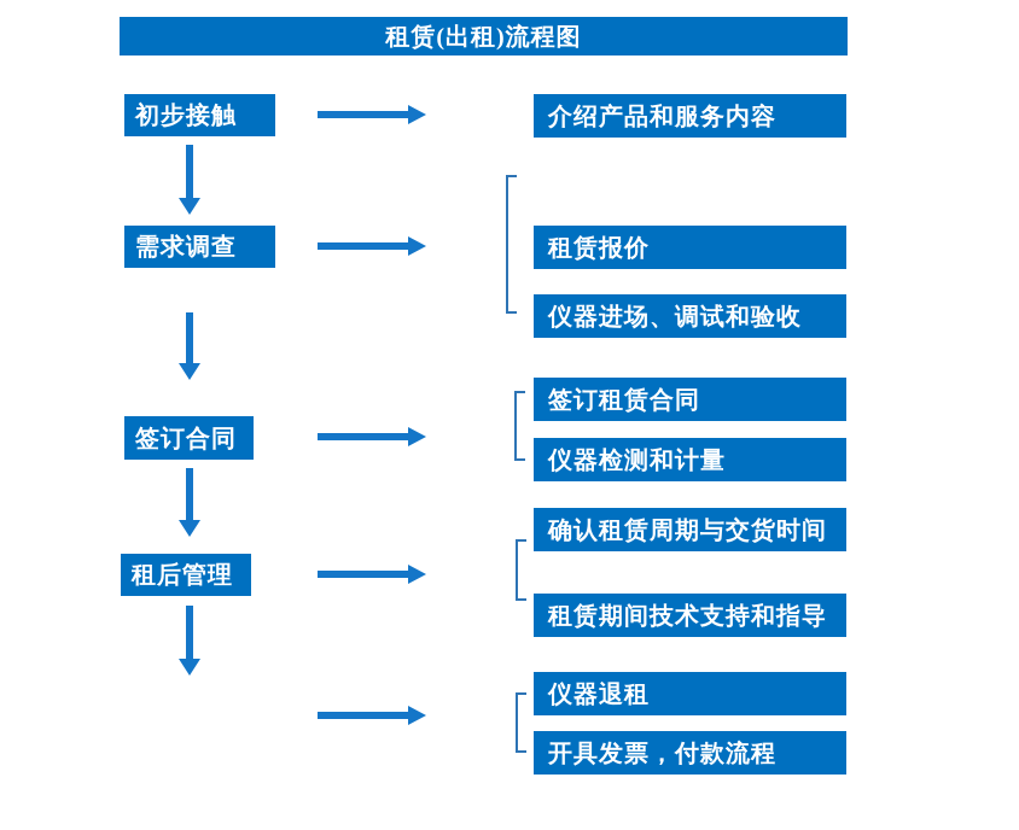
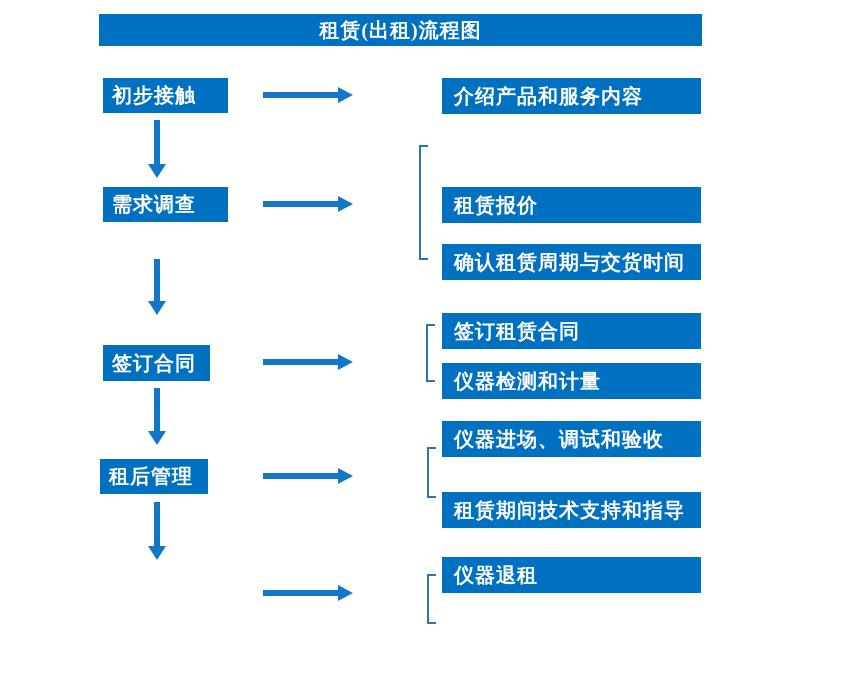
  租赁(出租)流程图
  初步接触
  需求调查
  签订合同
  租后管理
  介绍产品和服务内容
  租赁报价
- 仪器进场、调试和验收
+ 确认租赁周期与交货时间
  签订租赁合同
  仪器检测和计量
- 确认租赁周期与交货时间
+ 仪器进场、调试和验收
  租赁期间技术支持和指导
  仪器退租
- 开具发票，付款流程
